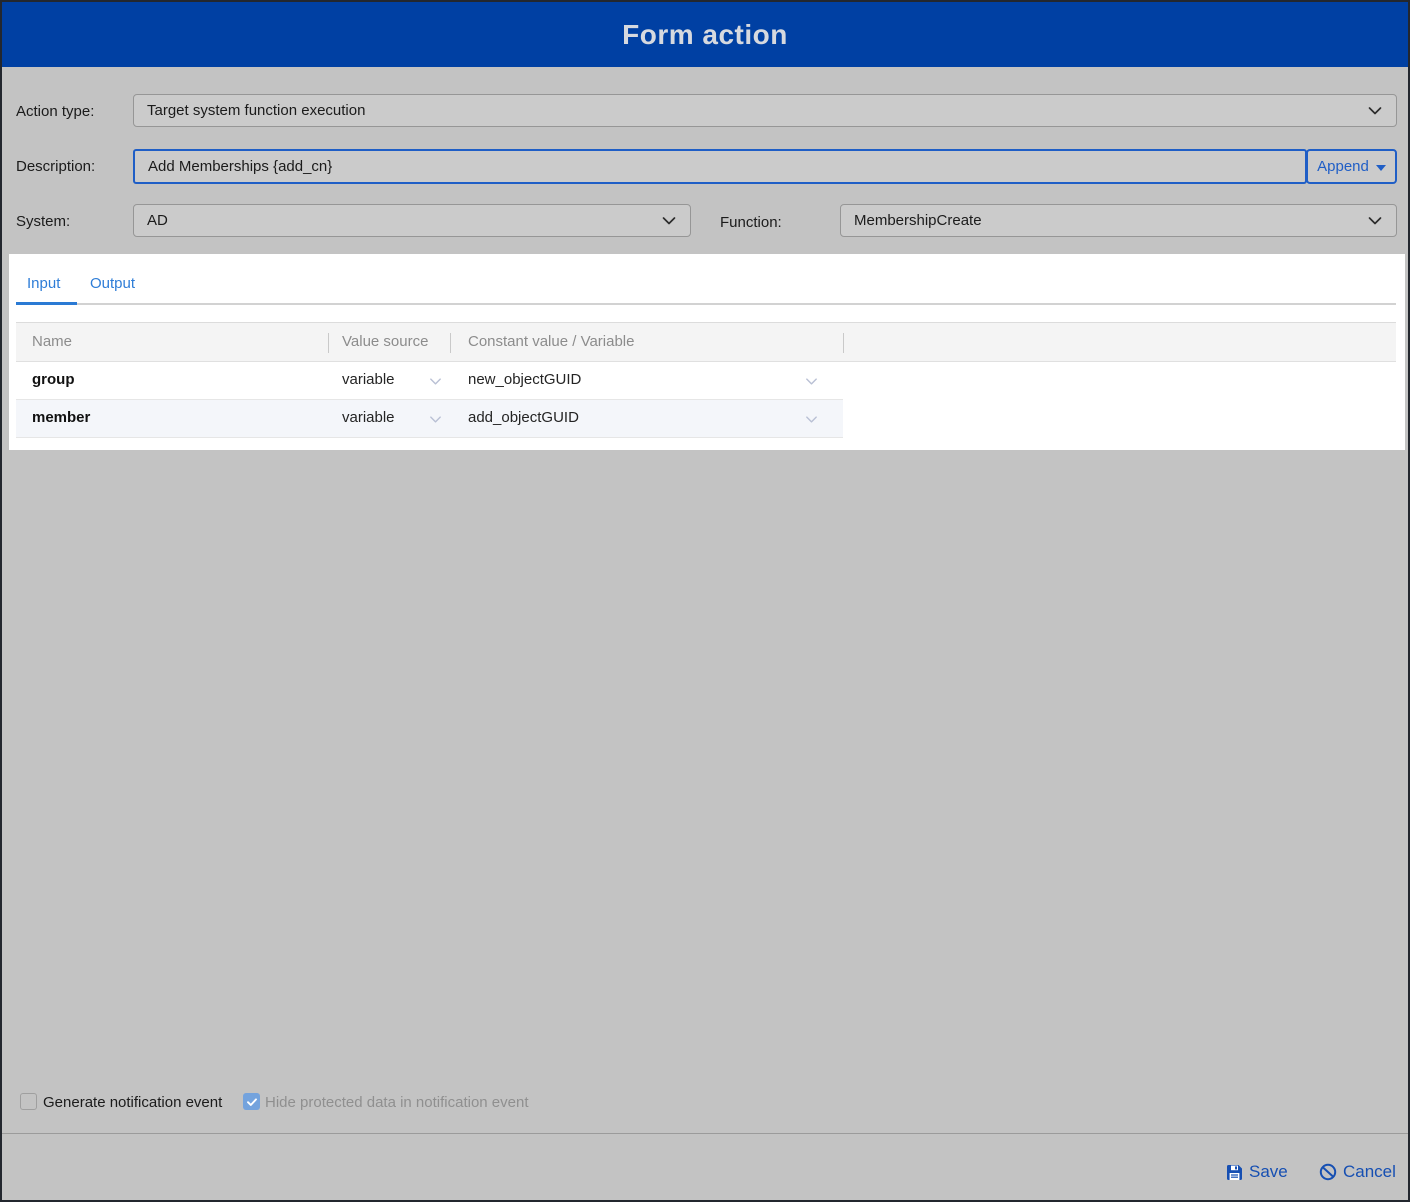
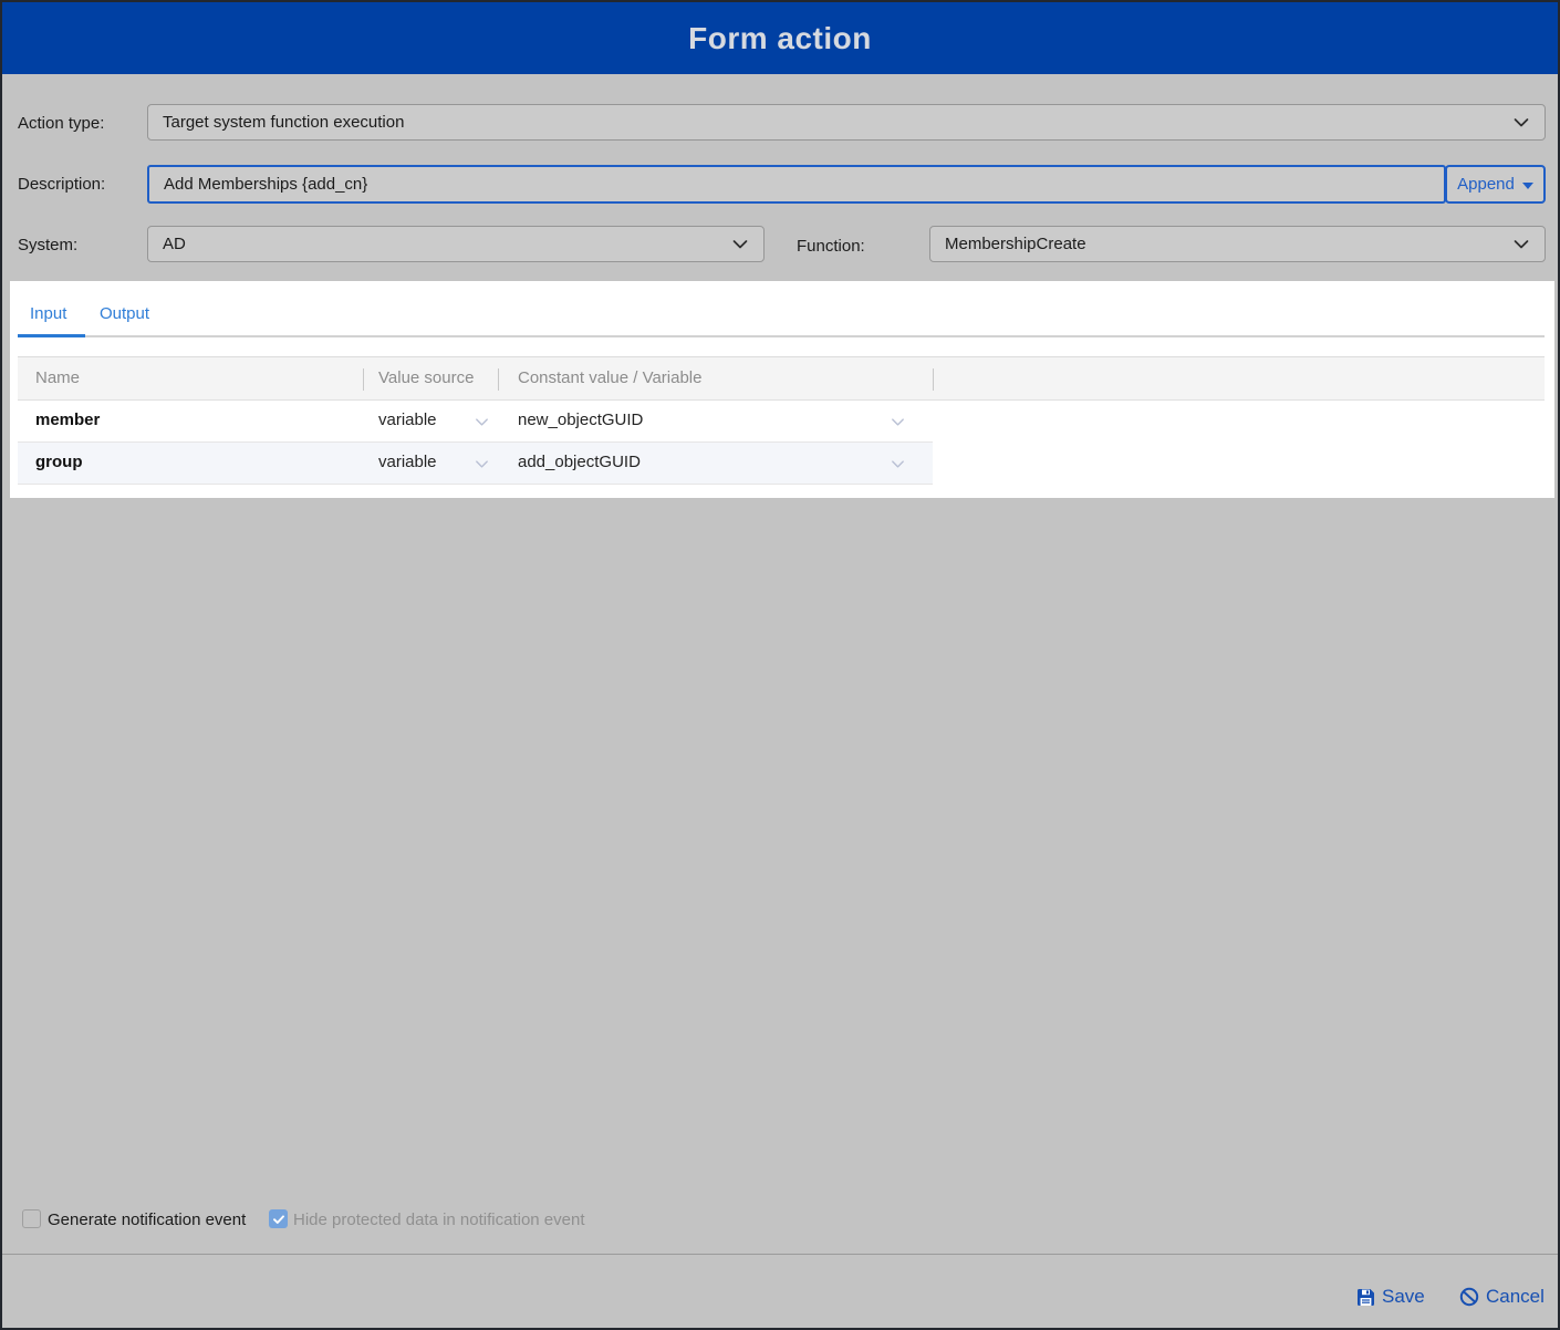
  Form action
  Action type:
  Target system function execution
  Description:
  Add Memberships {add_cn}
  Append
  System:
  AD
  Function:
  MembershipCreate
  Input
  Output
  Name
  Value source
  Constant value / Variable
- group
+ member
  variable
  new_objectGUID
- member
+ group
  variable
  add_objectGUID
  Generate notification event
  Hide protected data in notification event
  Save
  Cancel
